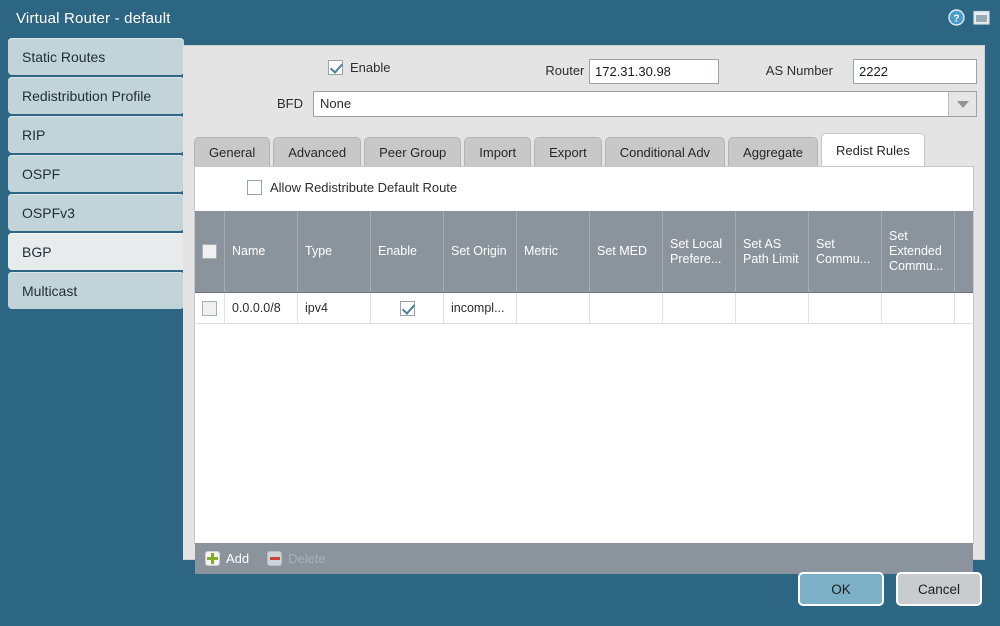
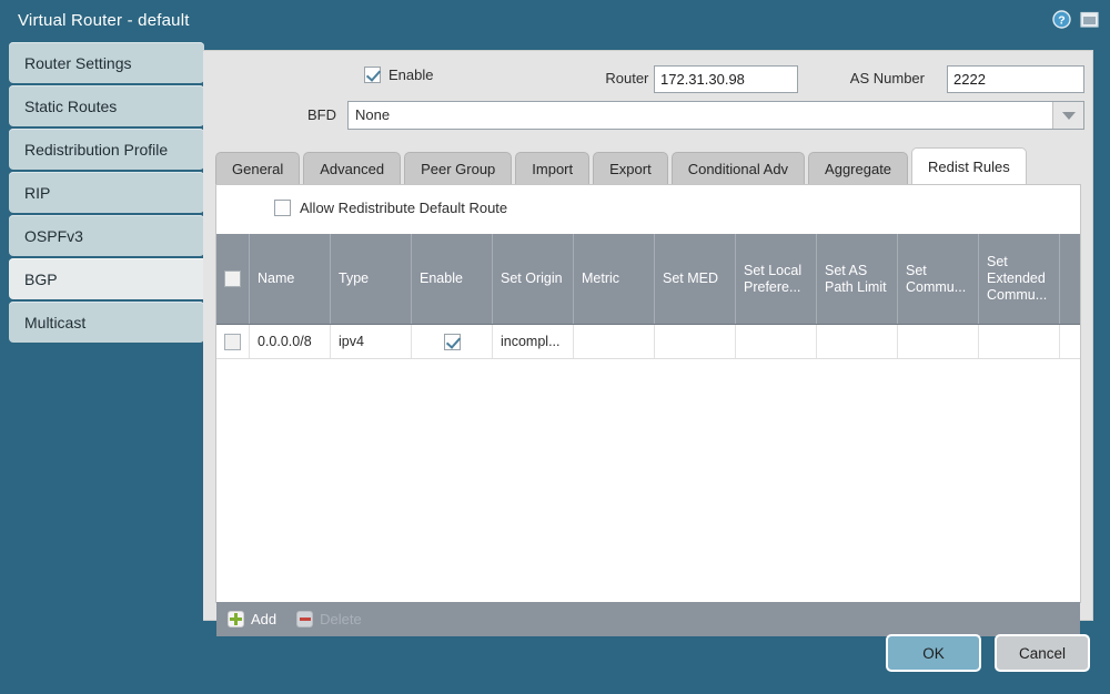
  Virtual Router - default
  ?
+ Router Settings
  Static Routes
  Redistribution Profile
  RIP
- OSPF
  OSPFv3
  BGP
  Multicast
  Enable
  Router
  172.31.30.98
  AS Number
  2222
  BFD
  None
  General
  Advanced
  Peer Group
  Import
  Export
  Conditional Adv
  Aggregate
  Redist Rules
  Allow Redistribute Default Route
  Name
  Type
  Enable
  Set Origin
  Metric
  Set MED
  Set Local Prefere...
  Set AS Path Limit
  Set Commu...
  Set Extended Commu...
  0.0.0.0/8
  ipv4
  incompl...
  Add
  Delete
  OK
  Cancel
